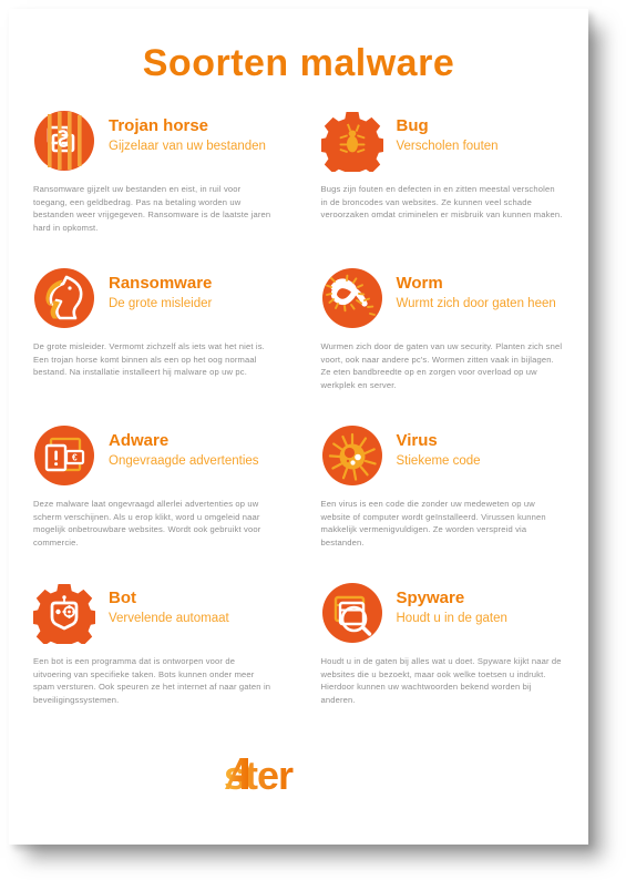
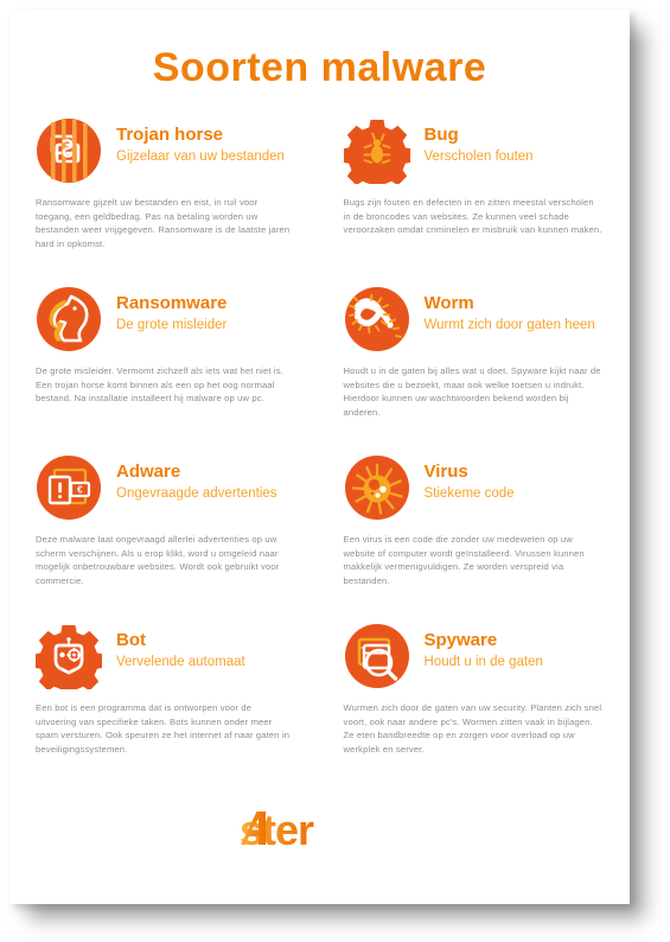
  Soorten malware
  Trojan horse
  Gijzelaar van uw bestanden
  Ransomware gijzelt uw bestanden en eist, in ruil voor toegang, een geldbedrag. Pas na betaling worden uw bestanden weer vrijgegeven. Ransomware is de laatste jaren hard in opkomst.
  Bug
  Verscholen fouten
  Bugs zijn fouten en defecten in en zitten meestal verscholen in de broncodes van websites. Ze kunnen veel schade veroorzaken omdat criminelen er misbruik van kunnen maken.
  Ransomware
  De grote misleider
  De grote misleider. Vermomt zichzelf als iets wat het niet is. Een trojan horse komt binnen als een op het oog normaal bestand. Na installatie installeert hij malware op uw pc.
  Worm
  Wurmt zich door gaten heen
- Wurmen zich door de gaten van uw security. Planten zich snel voort, ook naar andere pc's. Wormen zitten vaak in bijlagen. Ze eten bandbreedte op en zorgen voor overload op uw werkplek en server.
+ Houdt u in de gaten bij alles wat u doet. Spyware kijkt naar de websites die u bezoekt, maar ook welke toetsen u indrukt. Hierdoor kunnen uw wachtwoorden bekend worden bij anderen.
  €
  Adware
  Ongevraagde advertenties
  Deze malware laat ongevraagd allerlei advertenties op uw scherm verschijnen. Als u erop klikt, word u omgeleid naar mogelijk onbetrouwbare websites. Wordt ook gebruikt voor commercie.
  Virus
  Stiekeme code
  Een virus is een code die zonder uw medeweten op uw website of computer wordt geïnstalleerd. Virussen kunnen makkelijk vermenigvuldigen. Ze worden verspreid via bestanden.
  Bot
  Vervelende automaat
  Een bot is een programma dat is ontworpen voor de uitvoering van specifieke taken. Bots kunnen onder meer spam versturen. Ook speuren ze het internet af naar gaten in beveiligingssystemen.
  Spyware
  Houdt u in de gaten
- Houdt u in de gaten bij alles wat u doet. Spyware kijkt naar de websites die u bezoekt, maar ook welke toetsen u indrukt. Hierdoor kunnen uw wachtwoorden bekend worden bij anderen.
+ Wurmen zich door de gaten van uw security. Planten zich snel voort, ook naar andere pc's. Wormen zitten vaak in bijlagen. Ze eten bandbreedte op en zorgen voor overload op uw werkplek en server.
  ter
